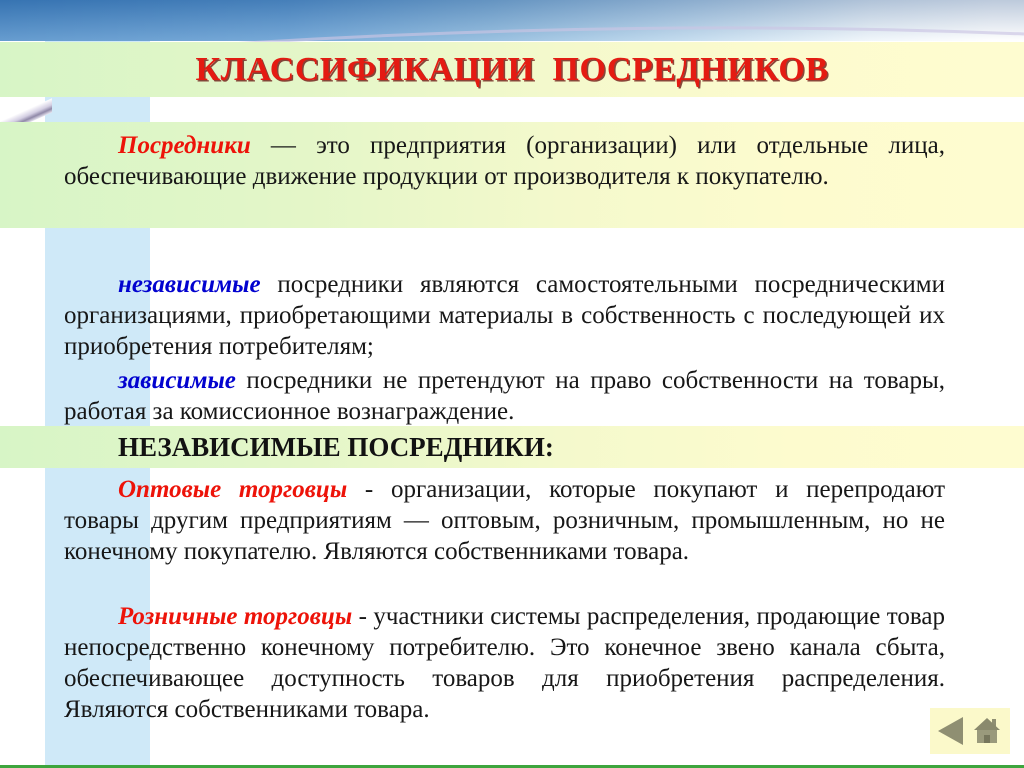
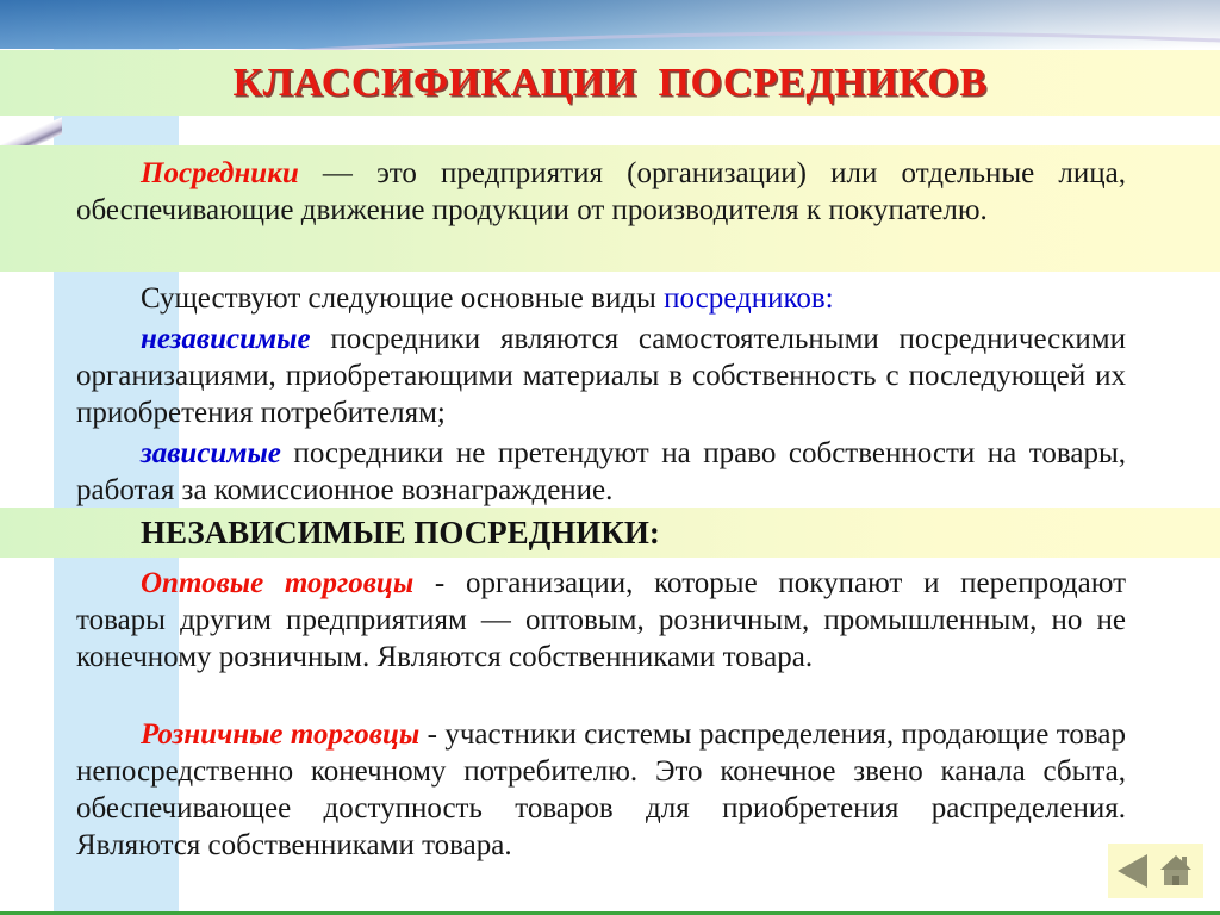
  КЛАССИФИКАЦИИ ПОСРЕДНИКОВ
  Посредники — это предприятия (организации) или отдельные лица, обеспечивающие движение продукции от производителя к покупателю.
+ Существуют следующие основные виды посредников:
  независимые посредники являются самостоятельными посредническими организациями, приобретающими материалы в собственность с последующей их приобретения потребителям;
  зависимые посредники не претендуют на право собственности на товары, работая за комиссионное вознаграждение.
  НЕЗАВИСИМЫЕ ПОСРЕДНИКИ:
- Оптовые торговцы - организации, которые покупают и перепродают товары другим предприятиям — оптовым, розничным, промышленным, но не конечному покупателю. Являются собственниками товара.
+ Оптовые торговцы - организации, которые покупают и перепродают товары другим предприятиям — оптовым, розничным, промышленным, но не конечному розничным. Являются собственниками товара.
  Розничные торговцы - участники системы распределения, продающие товар непосредственно конечному потребителю. Это конечное звено канала сбыта, обеспечивающее доступность товаров для приобретения распределения. Являются собственниками товара.
